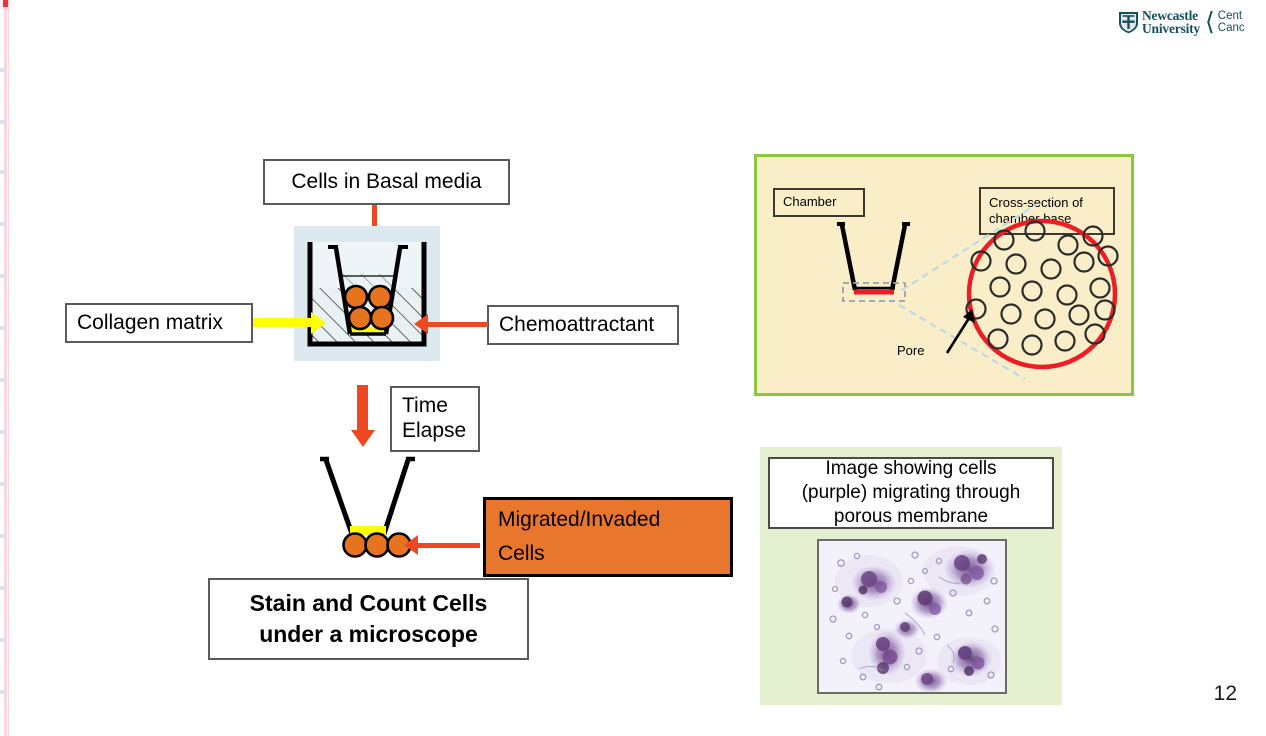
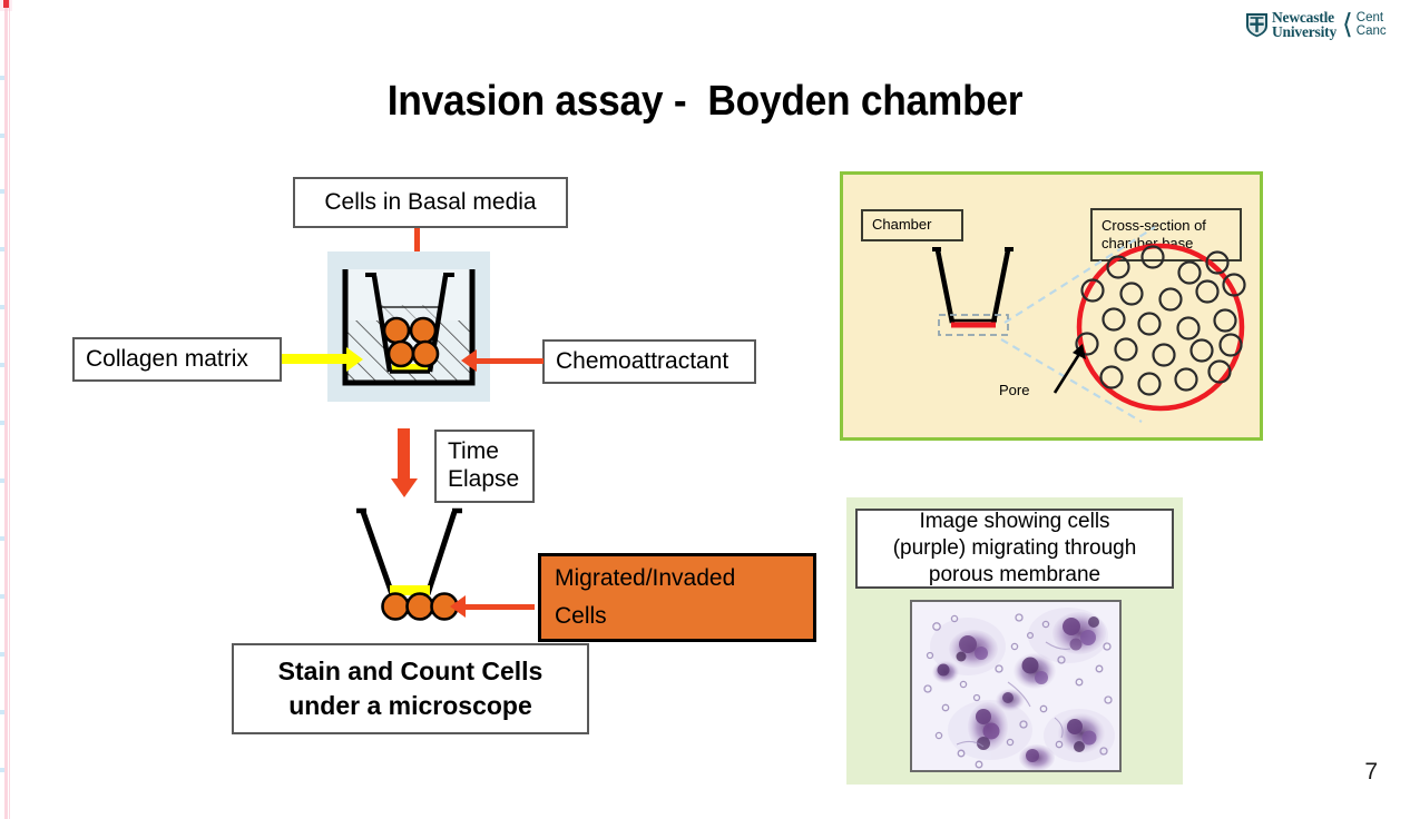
  Newcastle
  University
  ⟨
  Cent
  Canc
+ Invasion assay - Boyden chamber
  Cells in Basal media
  Collagen matrix
  Chemoattractant
  Time
  Elapse
  Migrated/Invaded
  Cells
  Stain and Count Cells
  under a microscope
  Chamber
  Cross-section of
  chaber base
  Pore
  Image showing cells
  (purple) migrating through
  porous membrane
- 12
+ 7
